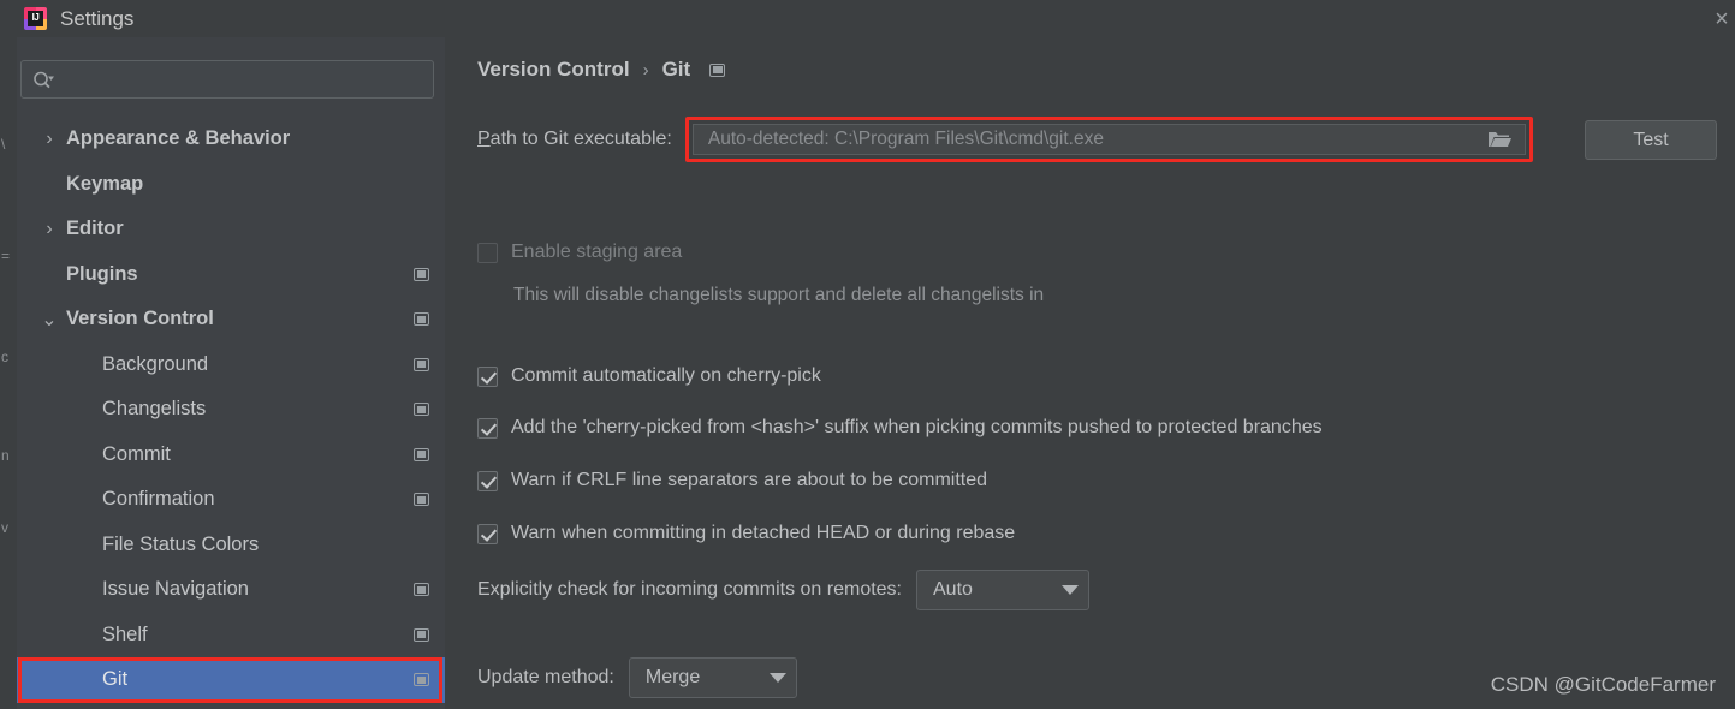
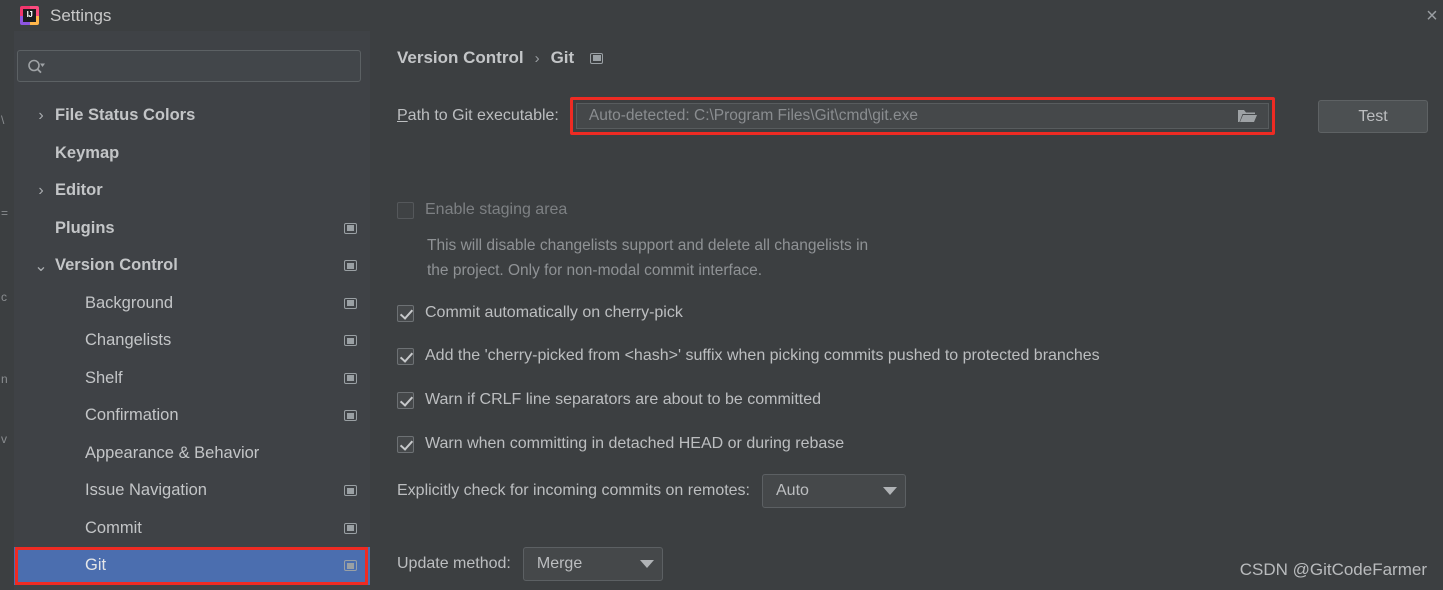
  \
  =
  c
  n
  v
  IJ
  Settings
  ×
  ›
- Appearance & Behavior
+ File Status Colors
  Keymap
  ›
  Editor
  Plugins
  ⌄
  Version Control
  Background
  Changelists
- Commit
+ Shelf
  Confirmation
- File Status Colors
+ Appearance & Behavior
  Issue Navigation
- Shelf
+ Commit
  Git
  Version Control
  ›
  Git
  Path to Git executable:
  Auto-detected: C:\Program Files\Git\cmd\git.exe
  Test
  Enable staging area
  This will disable changelists support and delete all changelists in
+ the project. Only for non-modal commit interface.
  Commit automatically on cherry-pick
  Add the 'cherry-picked from <hash>' suffix when picking commits pushed to protected branches
  Warn if CRLF line separators are about to be committed
  Warn when committing in detached HEAD or during rebase
  Explicitly check for incoming commits on remotes:
  Auto
  Update method:
  Merge
  CSDN @GitCodeFarmer
